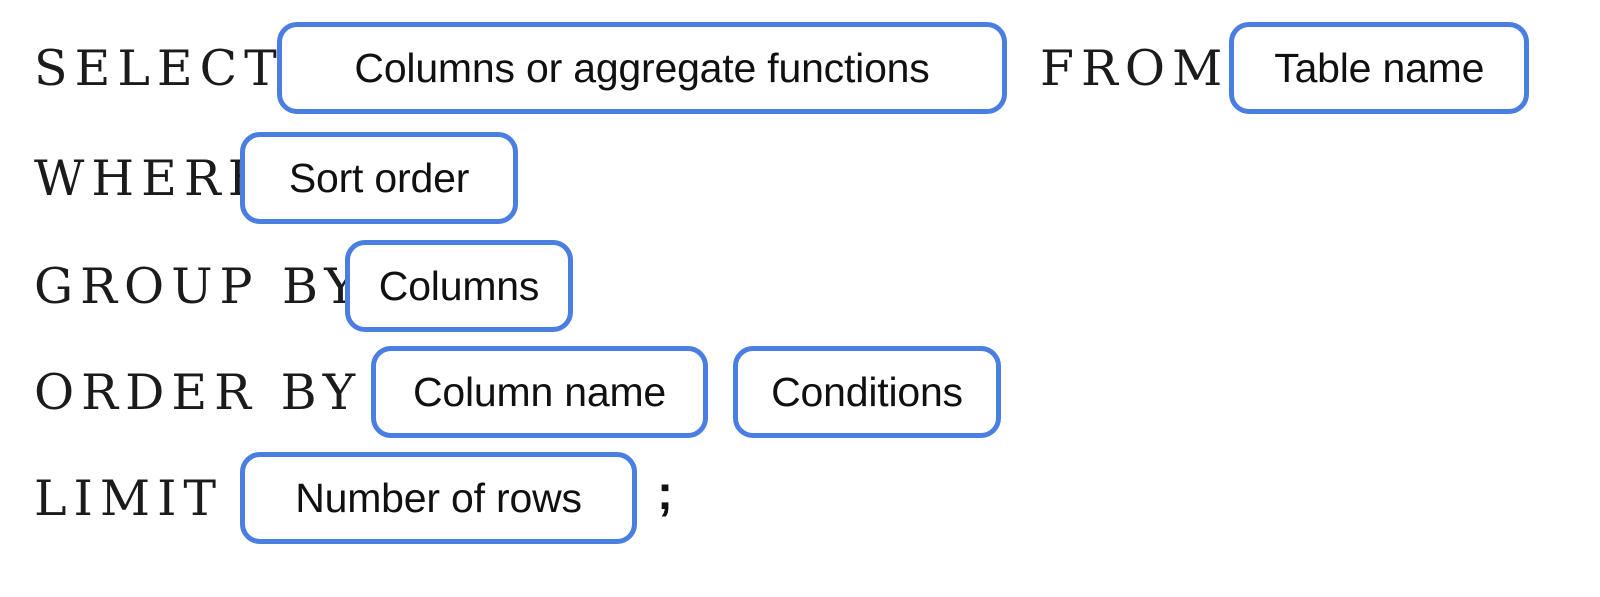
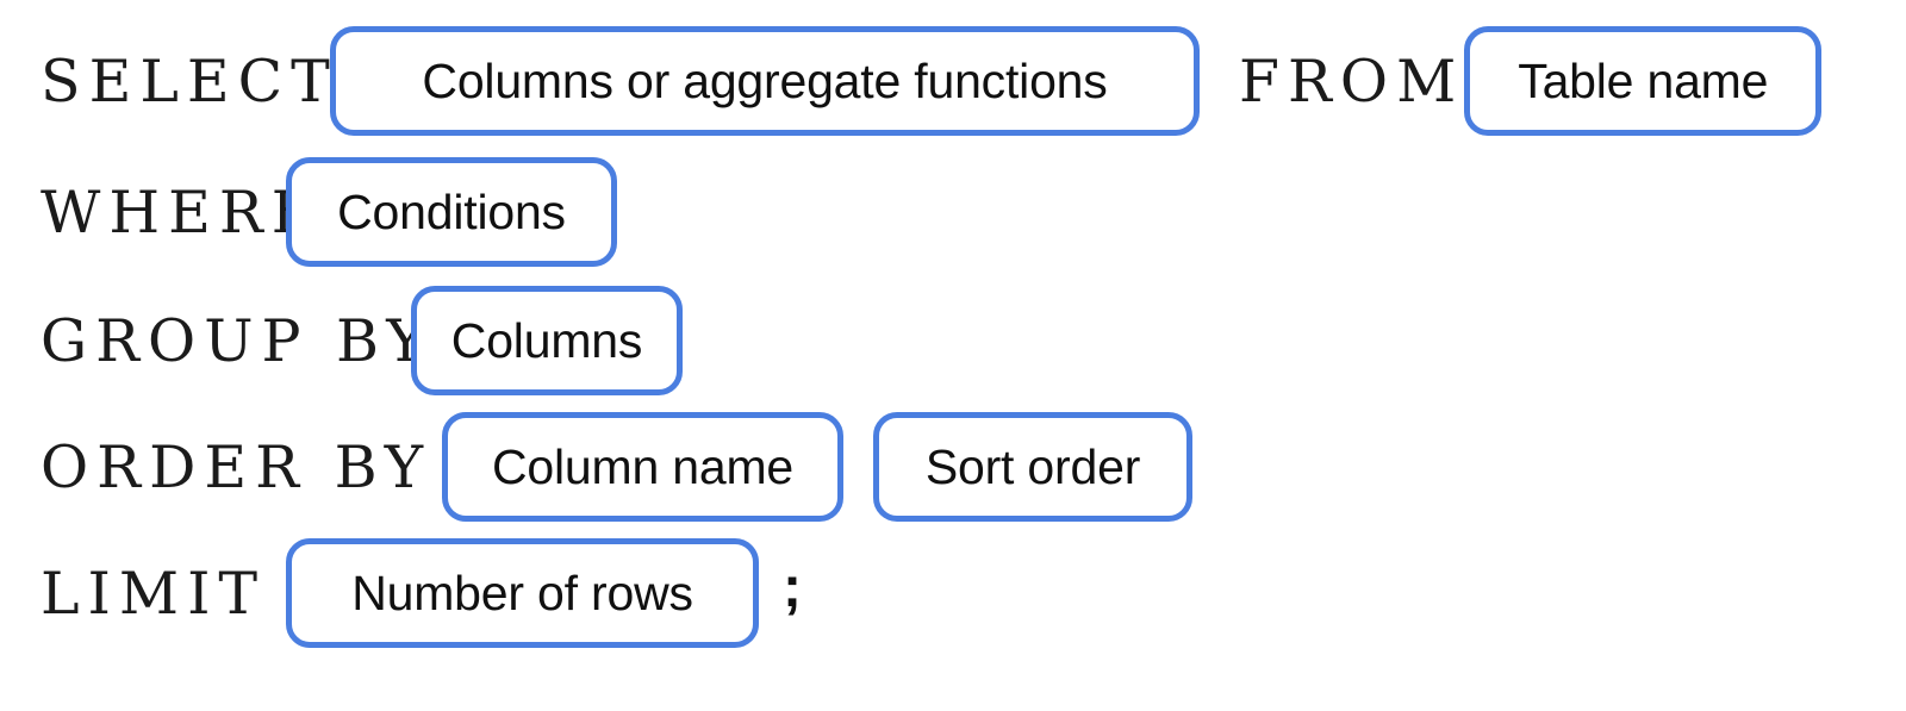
  SELECT
  Columns or aggregate functions
  FROM
  Table name
  WHER
- Sort order
+ Conditions
  GROUP BY
  Columns
  ORDER BY
  Column name
- Conditions
+ Sort order
  LIMIT
  Number of rows
  ;
